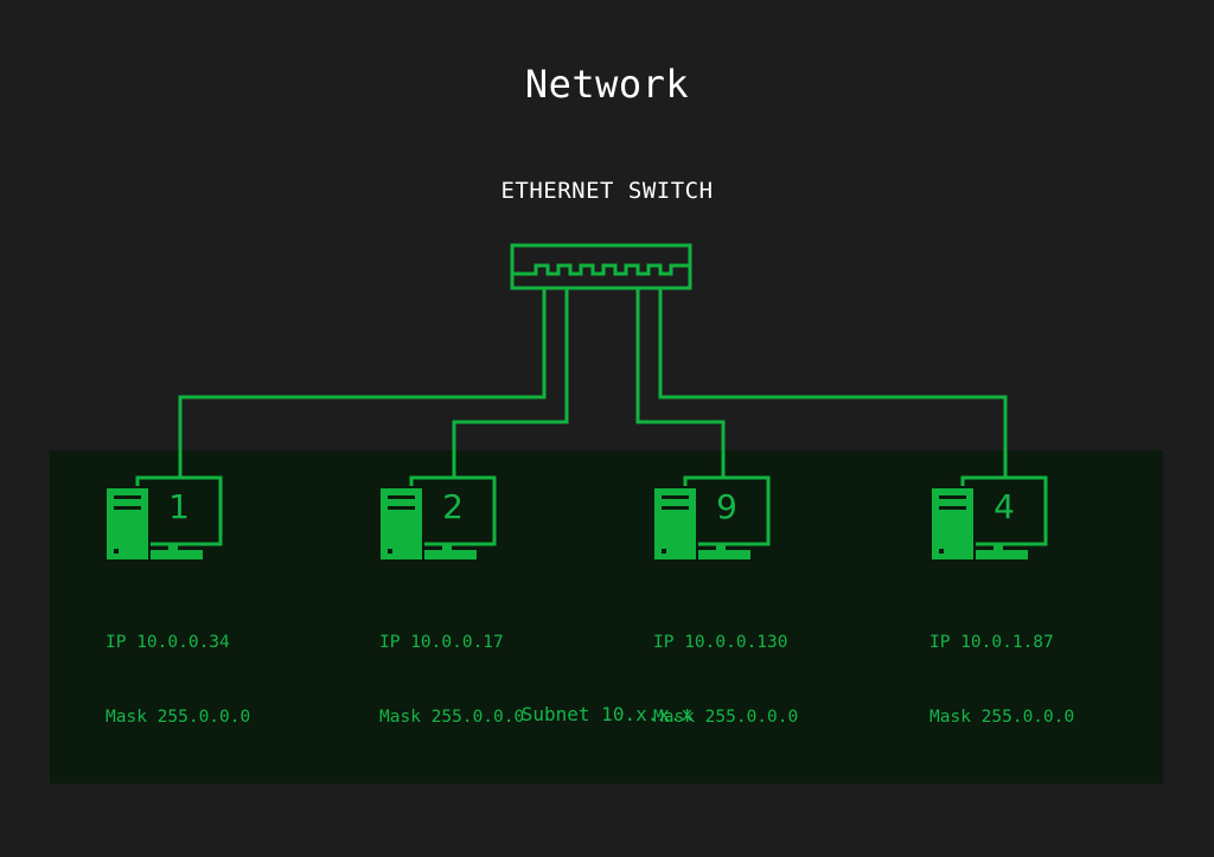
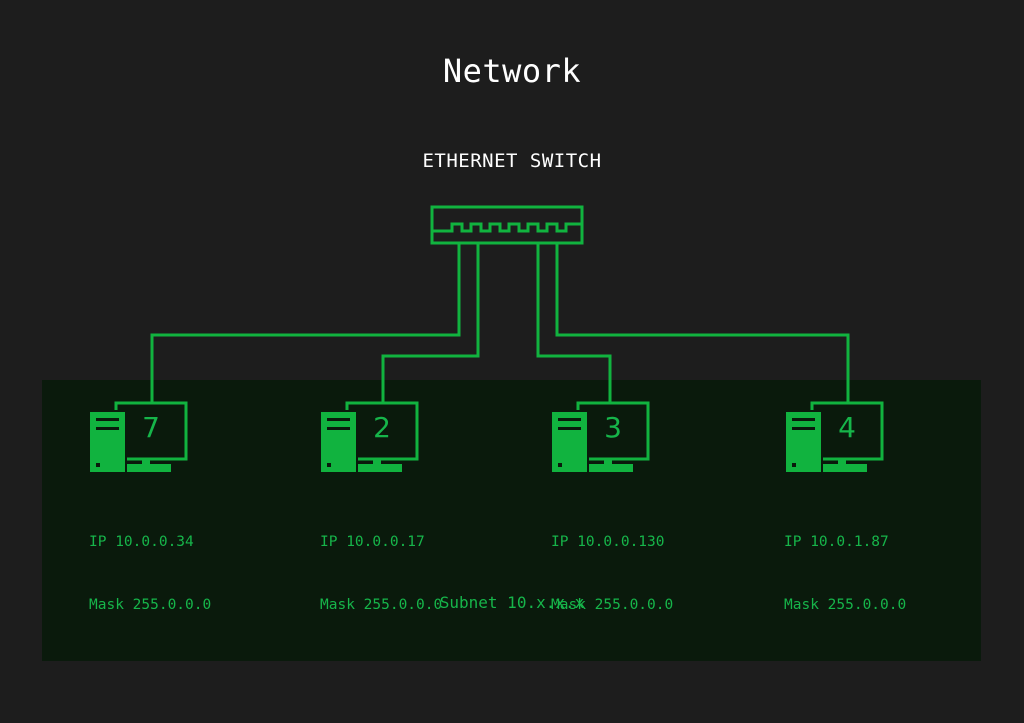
  Network
  ETHERNET SWITCH
- 1
+ 7
  2
- 9
+ 3
  4
  IP 10.0.0.34
  Mask 255.0.0.0
  IP 10.0.0.17
  Mask 255.0.0.0
  IP 10.0.0.130
  Mask 255.0.0.0
  IP 10.0.1.87
  Mask 255.0.0.0
  Subnet 10.x.x.x
